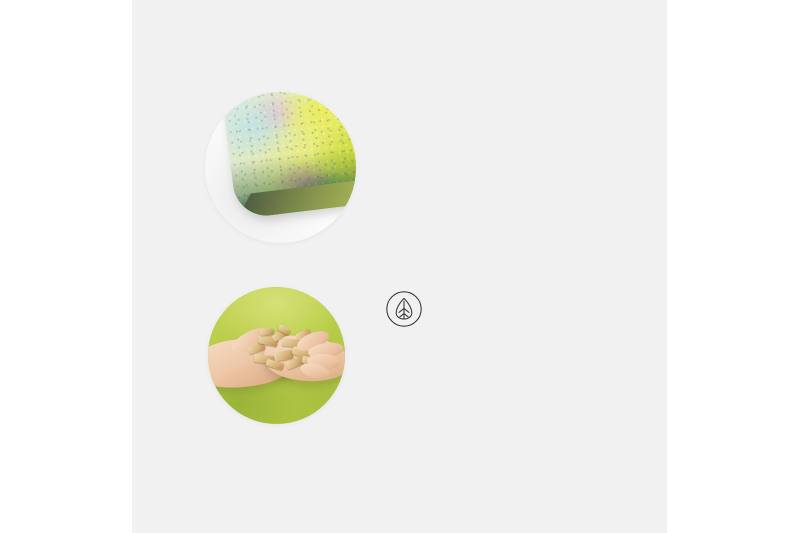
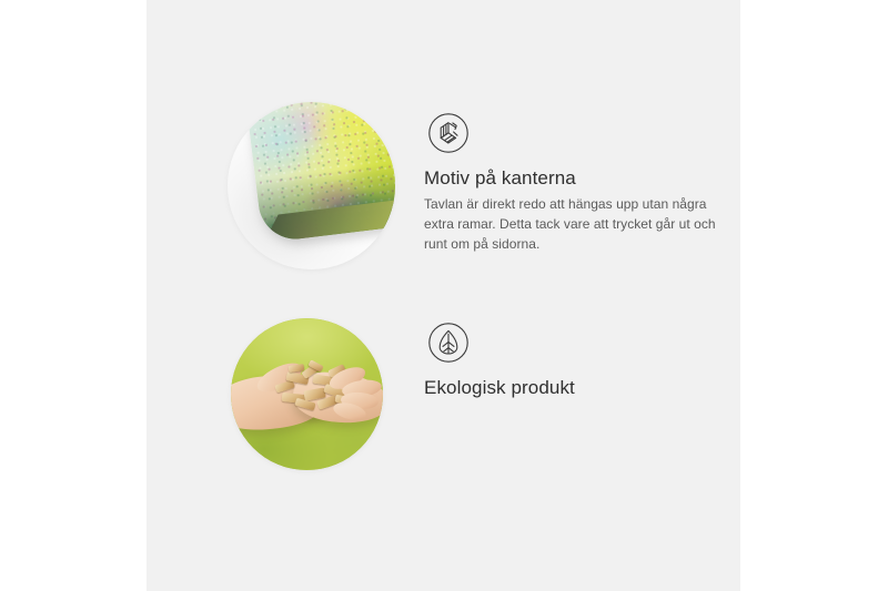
+ Motiv på kanterna
+ Tavlan är direkt redo att hängas upp utan några extra ramar. Detta tack vare att trycket går ut och runt om på sidorna.
+ Ekologisk produkt
